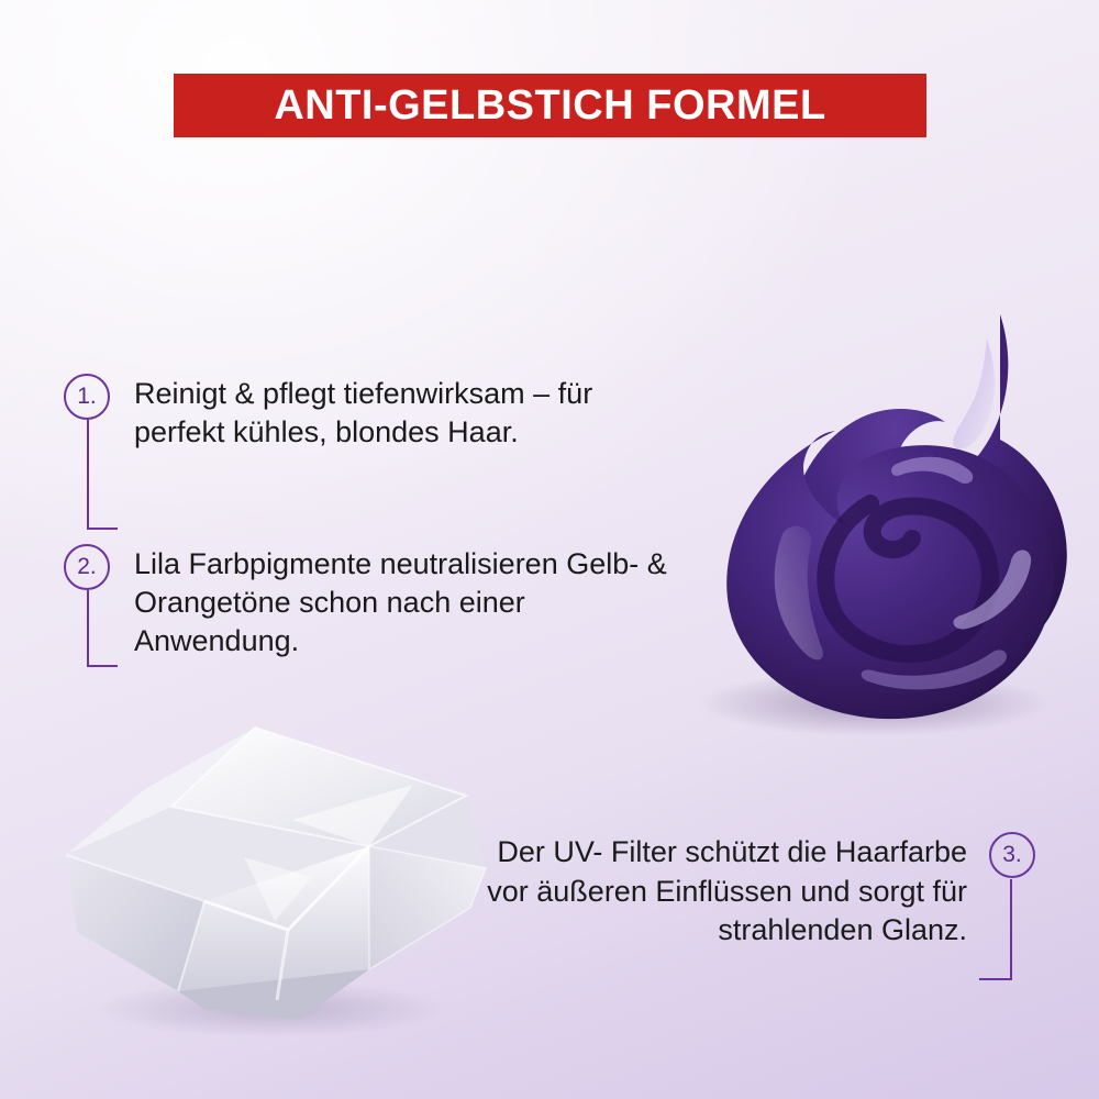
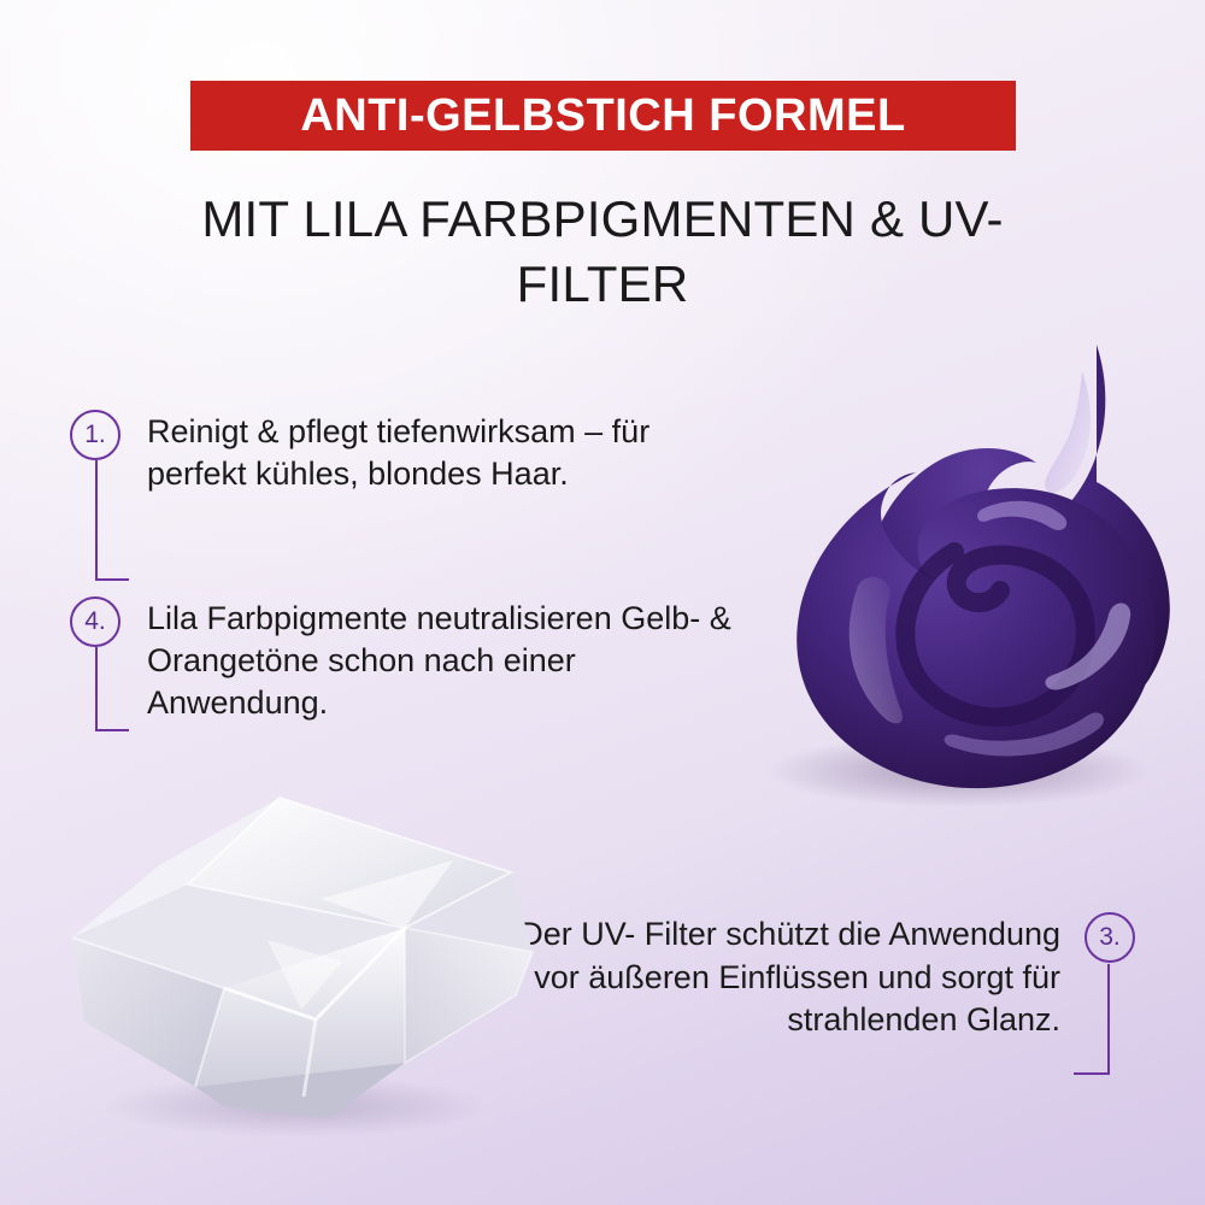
  ANTI-GELBSTICH FORMEL
+ MIT LILA FARBPIGMENTEN & UV-FILTER
  1.
  Reinigt & pflegt tiefenwirksam – für perfekt kühles, blondes Haar.
- 2.
+ 4.
  Lila Farbpigmente neutralisieren Gelb- & Orangetöne schon nach einer Anwendung.
- Der UV- Filter schützt die Haarfarbe vor äußeren Einflüssen und sorgt für strahlenden Glanz.
+ Der UV- Filter schützt die Anwendung vor äußeren Einflüssen und sorgt für strahlenden Glanz.
  3.
